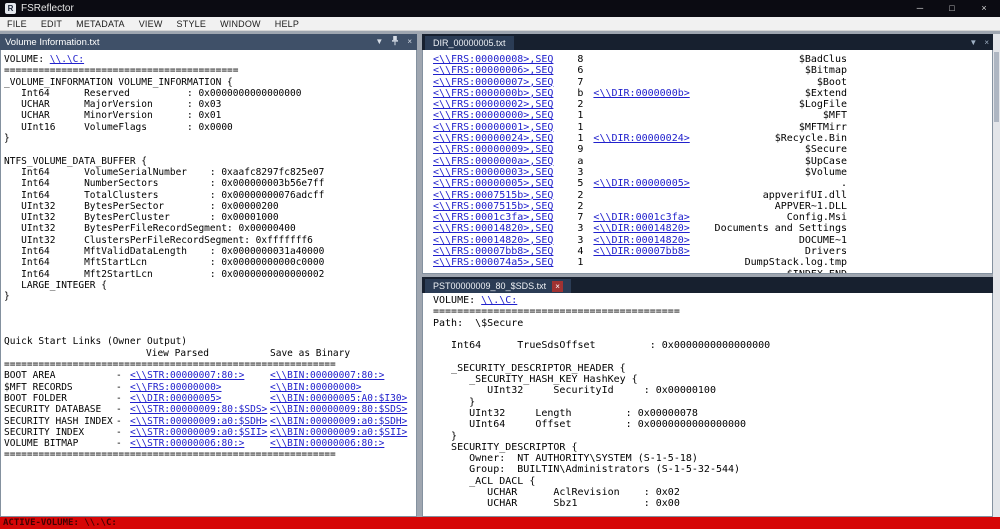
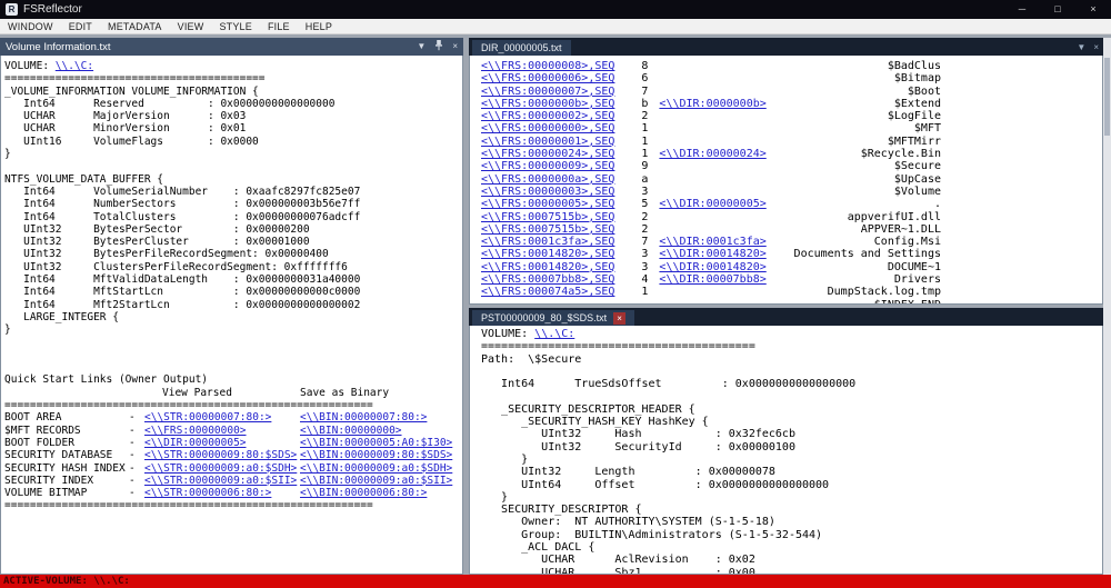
  R
  FSReflector
  ─
  □
  ×
- FILE
+ WINDOW
  EDIT
  METADATA
  VIEW
  STYLE
- WINDOW
+ FILE
  HELP
  Volume Information.txt
  ▼
  ×
  VOLUME: \\.\C:
  =========================================
  _VOLUME_INFORMATION VOLUME_INFORMATION {
  Int64 Reserved : 0x0000000000000000
  UCHAR MajorVersion : 0x03
  UCHAR MinorVersion : 0x01
  UInt16 VolumeFlags : 0x0000
  }
  NTFS_VOLUME_DATA_BUFFER {
  Int64 VolumeSerialNumber : 0xaafc8297fc825e07
  Int64 NumberSectors : 0x000000003b56e7ff
  Int64 TotalClusters : 0x00000000076adcff
  UInt32 BytesPerSector : 0x00000200
  UInt32 BytesPerCluster : 0x00001000
  UInt32 BytesPerFileRecordSegment: 0x00000400
  UInt32 ClustersPerFileRecordSegment: 0xfffffff6
  Int64 MftValidDataLength : 0x0000000031a40000
  Int64 MftStartLcn : 0x00000000000c0000
  Int64 Mft2StartLcn : 0x0000000000000002
  LARGE_INTEGER {
  }
  Quick Start Links (Owner Output)
  View Parsed
  Save as Binary
  ==========================================================
  BOOT AREA
  -
  <\\STR:00000007:80:>
  <\\BIN:00000007:80:>
  $MFT RECORDS
  -
  <\\FRS:00000000>
  <\\BIN:00000000>
  BOOT FOLDER
  -
  <\\DIR:00000005>
  <\\BIN:00000005:A0:$I30>
  SECURITY DATABASE
  -
  <\\STR:00000009:80:$SDS>
  <\\BIN:00000009:80:$SDS>
  SECURITY HASH INDEX
  -
  <\\STR:00000009:a0:$SDH>
  <\\BIN:00000009:a0:$SDH>
  SECURITY INDEX
  -
  <\\STR:00000009:a0:$SII>
  <\\BIN:00000009:a0:$SII>
  VOLUME BITMAP
  -
  <\\STR:00000006:80:>
  <\\BIN:00000006:80:>
  ==========================================================
  DIR_00000005.txt
  ▼
  ×
  <\\FRS:00000008>,SEQ
  8
  $BadClus
  <\\FRS:00000006>,SEQ
  6
  $Bitmap
  <\\FRS:00000007>,SEQ
  7
  $Boot
  <\\FRS:0000000b>,SEQ
  b
  <\\DIR:0000000b>
  $Extend
  <\\FRS:00000002>,SEQ
  2
  $LogFile
  <\\FRS:00000000>,SEQ
  1
  $MFT
  <\\FRS:00000001>,SEQ
  1
  $MFTMirr
  <\\FRS:00000024>,SEQ
  1
  <\\DIR:00000024>
  $Recycle.Bin
  <\\FRS:00000009>,SEQ
  9
  $Secure
  <\\FRS:0000000a>,SEQ
  a
  $UpCase
  <\\FRS:00000003>,SEQ
  3
  $Volume
  <\\FRS:00000005>,SEQ
  5
  <\\DIR:00000005>
  .
  <\\FRS:0007515b>,SEQ
  2
  appverifUI.dll
  <\\FRS:0007515b>,SEQ
  2
  APPVER~1.DLL
  <\\FRS:0001c3fa>,SEQ
  7
  <\\DIR:0001c3fa>
  Config.Msi
  <\\FRS:00014820>,SEQ
  3
  <\\DIR:00014820>
  Documents and Settings
  <\\FRS:00014820>,SEQ
  3
  <\\DIR:00014820>
  DOCUME~1
  <\\FRS:00007bb8>,SEQ
  4
  <\\DIR:00007bb8>
  Drivers
  <\\FRS:000074a5>,SEQ
  1
  DumpStack.log.tmp
  PST00000009_80_$SDS.txt
  ×
  VOLUME: \\.\C:
  =========================================
  Path: \$Secure
  Int64 TrueSdsOffset : 0x0000000000000000
  _SECURITY_DESCRIPTOR_HEADER {
  _SECURITY_HASH_KEY HashKey {
+ UInt32 Hash : 0x32fec6cb
  UInt32 SecurityId : 0x00000100
  }
  UInt32 Length : 0x00000078
  UInt64 Offset : 0x0000000000000000
  }
  SECURITY_DESCRIPTOR {
  Owner: NT AUTHORITY\SYSTEM (S-1-5-18)
  Group: BUILTIN\Administrators (S-1-5-32-544)
  _ACL DACL {
  UCHAR AclRevision : 0x02
  UCHAR Sbz1 : 0x00
  ACTIVE-VOLUME: \\.\C:
